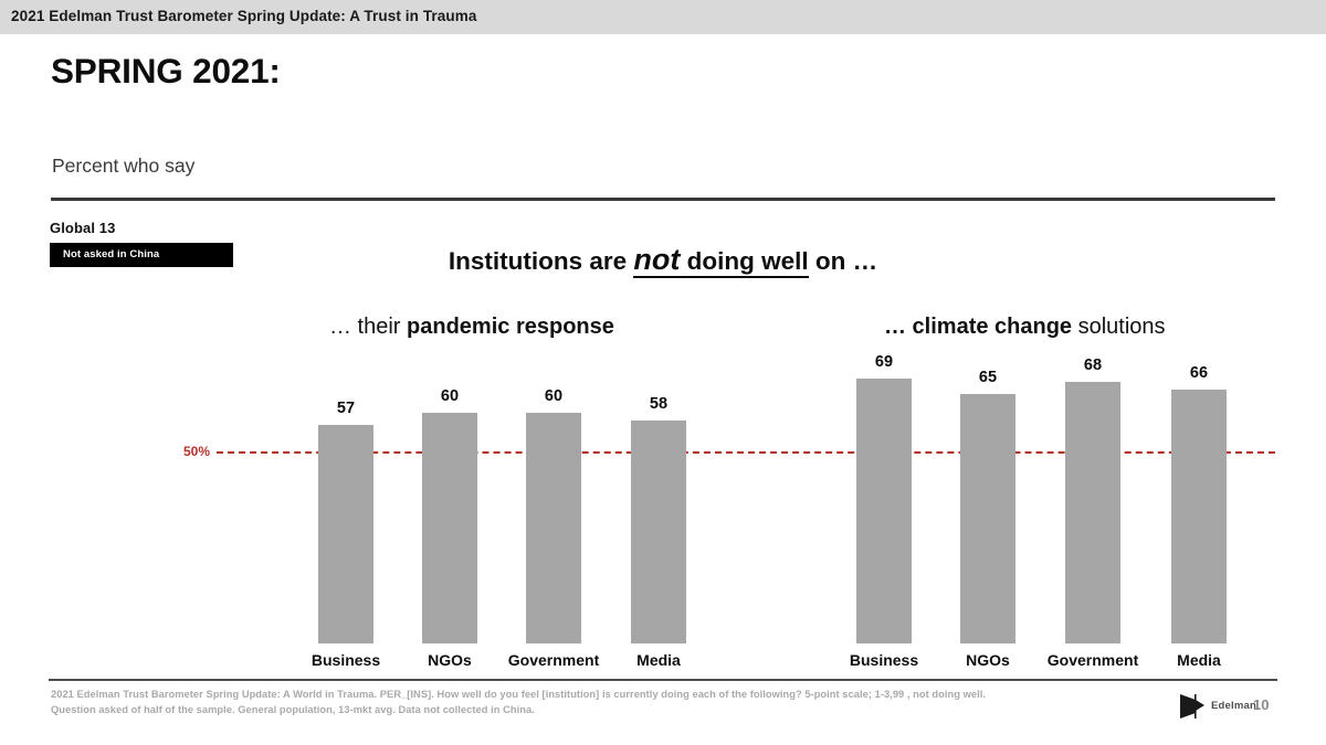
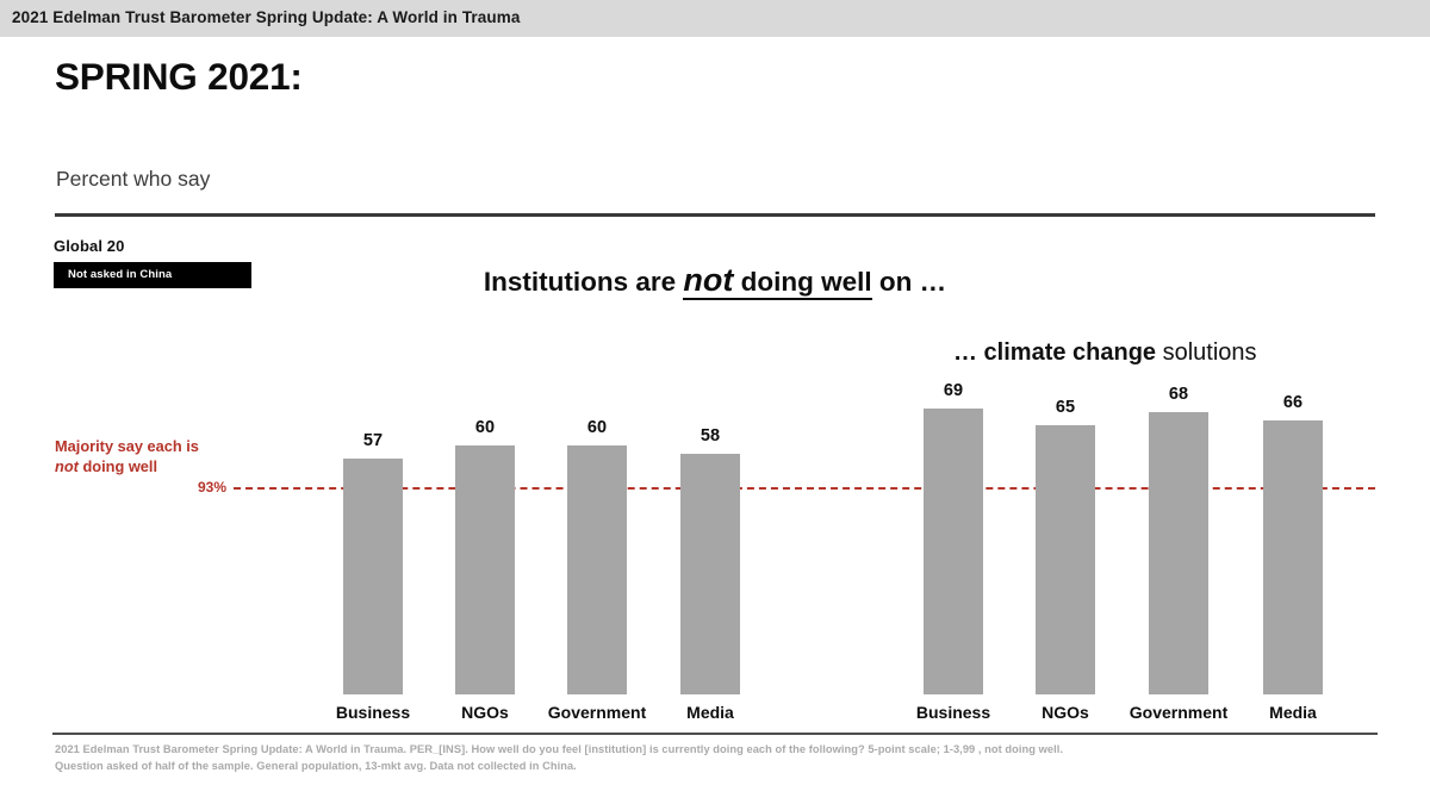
- 2021 Edelman Trust Barometer Spring Update: A Trust in Trauma
+ 2021 Edelman Trust Barometer Spring Update: A World in Trauma
  SPRING 2021:
  Percent who say
- Global 13
+ Global 20
  Not asked in China
  Institutions are not doing well on …
- … their pandemic response
  … climate change solutions
+ Majority say each is
+ not doing well
- 50%
+ 93%
  57
  Business
  60
  NGOs
  60
  Government
  58
  Media
  69
  Business
  65
  NGOs
  68
  Government
  66
  Media
  2021 Edelman Trust Barometer Spring Update: A World in Trauma. PER_[INS]. How well do you feel [institution] is currently doing each of the following? 5-point scale; 1-3,99 , not doing well.
  Question asked of half of the sample. General population, 13-mkt avg. Data not collected in China.
- Edelman
- 10
